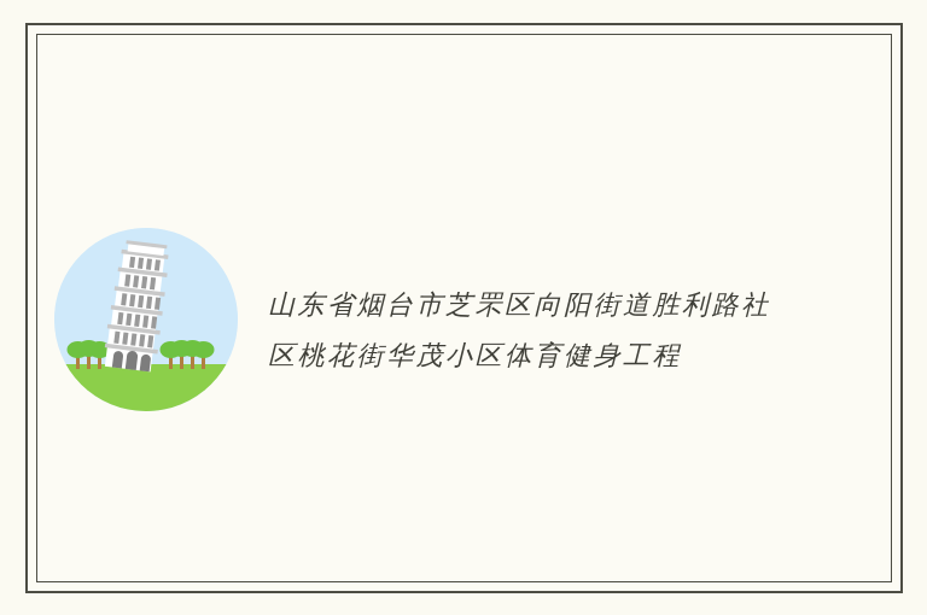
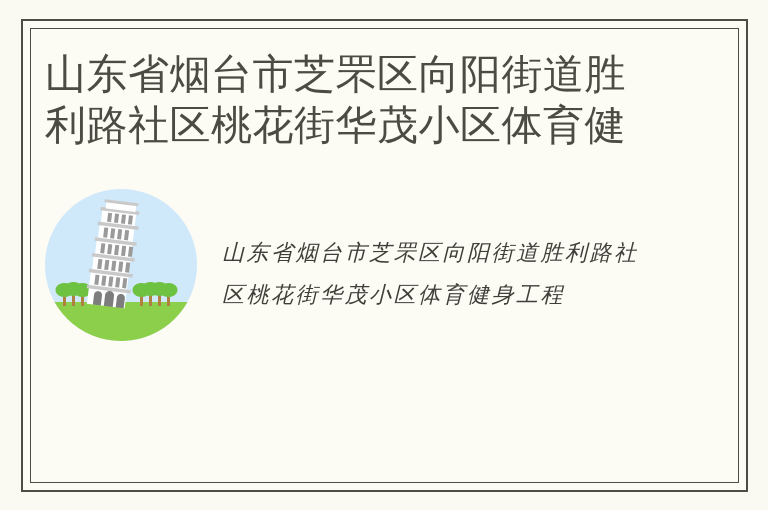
+ 山东省烟台市芝罘区向阳街道胜
+ 利路社区桃花街华茂小区体育健
  山东省烟台市芝罘区向阳街道胜利路社区桃花街华茂小区体育健身工程
